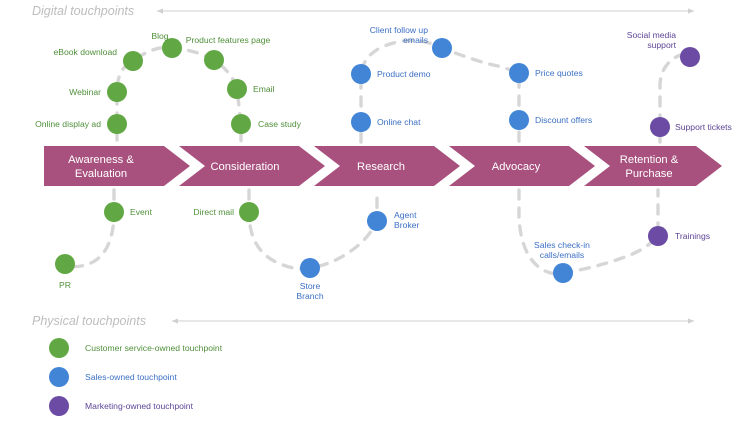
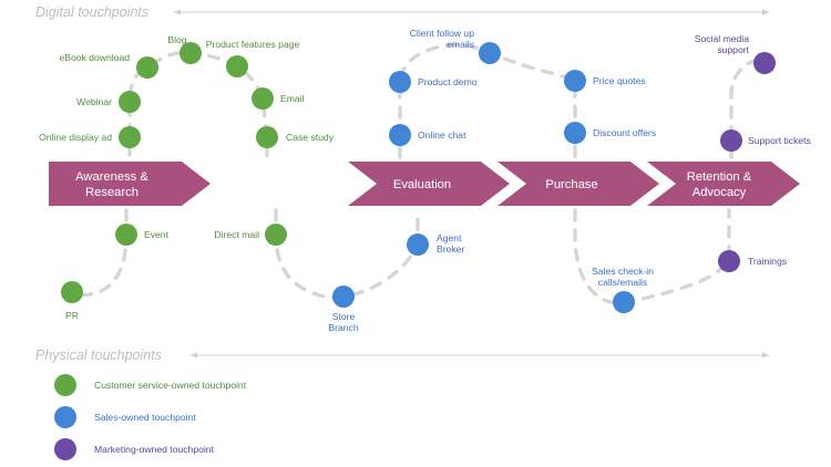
  Digital touchpoints
  Physical touchpoints
  Awareness &
- Evaluation
+ Research
- Consideration
- Research
+ Evaluation
- Advocacy
+ Purchase
  Retention &
- Purchase
+ Advocacy
  Online display ad
  Webinar
  eBook download
  Blog
  Product features page
  Email
  Case study
  Online chat
  Product demo
  Client follow up
  emails
  Price quotes
  Discount offers
  Support tickets
  Social media
  support
  PR
  Event
  Direct mail
  Store
  Branch
  Agent
  Broker
  Sales check-in
  calls/emails
  Trainings
  Customer service-owned touchpoint
  Sales-owned touchpoint
  Marketing-owned touchpoint
